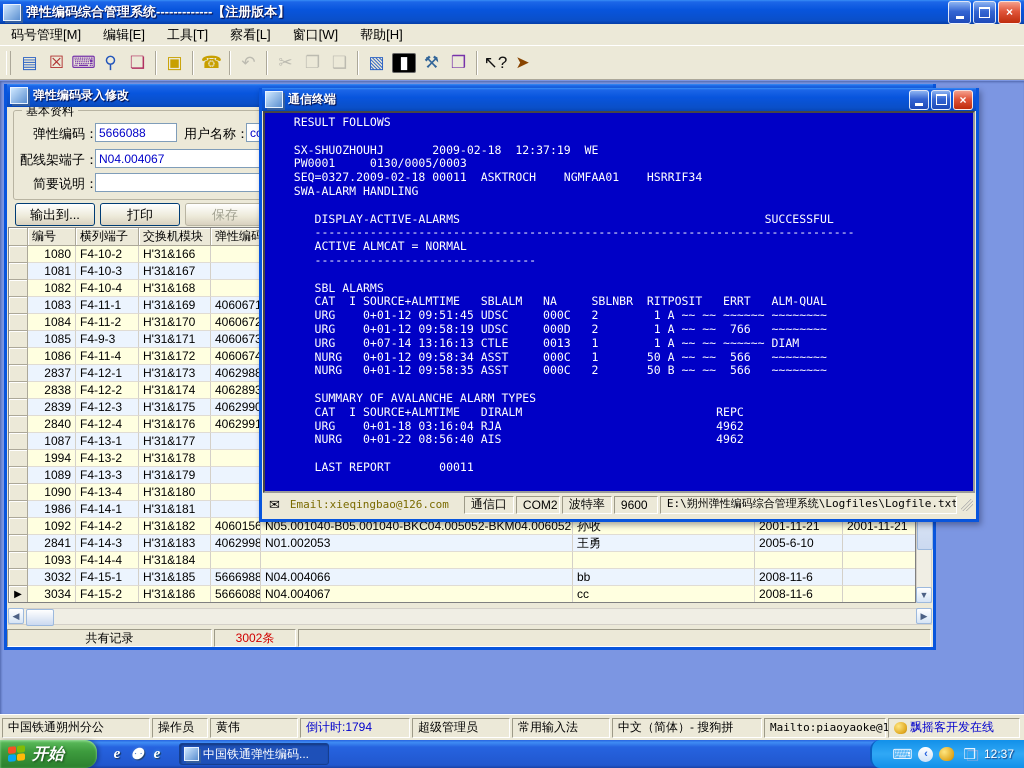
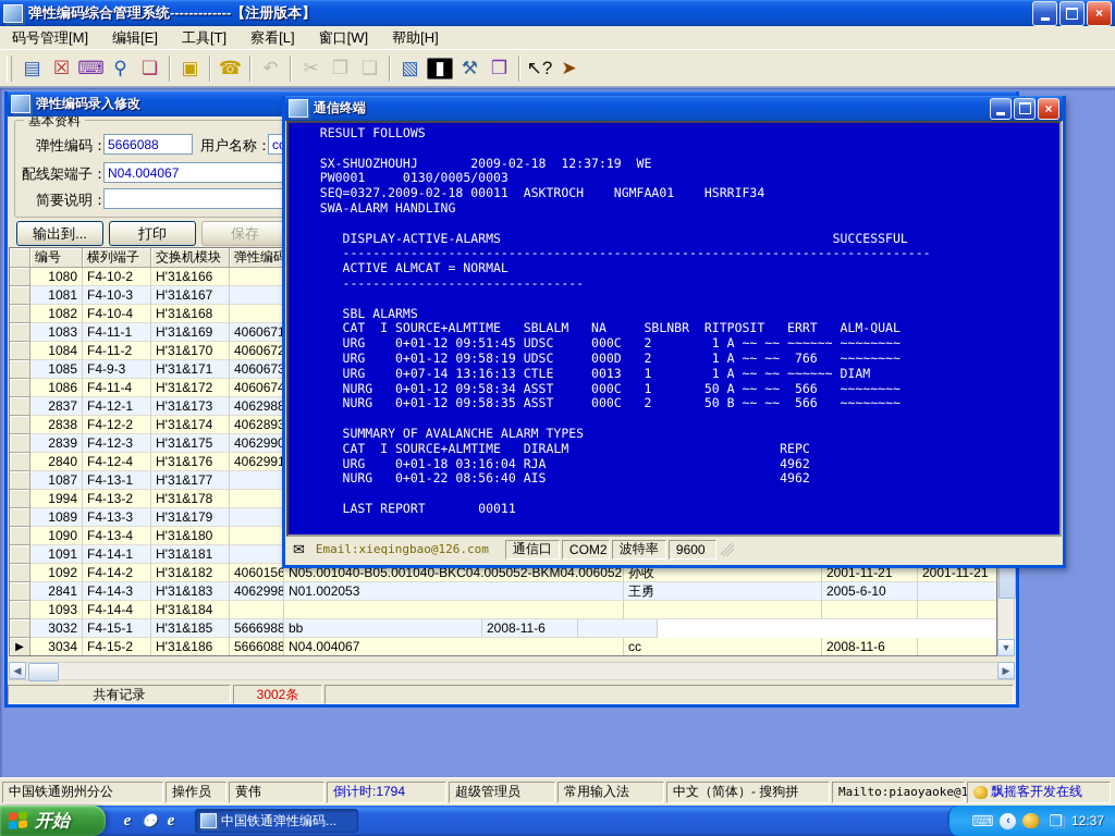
  弹性编码综合管理系统-------------【注册版本】
  ×
  码号管理[M]
  编辑[E]
  工具[T]
  察看[L]
  窗口[W]
  帮助[H]
  ▤
  ☒
  ⌨
  ⚲
  ❏
  ▣
  ☎
  ↶
  ✂
  ❐
  ❑
  ▧
  ▮
  ⚒
  ❒
  ↖?
  ➤
  弹性编码录入修改
  基本资料
  弹性编码：
  5666088
  用户名称：
  配线架端子：
  N04.004067
  简要说明：
  输出到...
  打印
  保存
  编号
  横列端子
  交换机模块
  弹性编码
  1080
  F4-10-2
  H'31&166
  1081
  F4-10-3
  H'31&167
  1082
  F4-10-4
  H'31&168
  1083
  F4-11-1
  H'31&169
  406067
  1084
  F4-11-2
  H'31&170
  406067
  1085
  F4-9-3
  H'31&171
  406067
  1086
  F4-11-4
  H'31&172
  406067
  2837
  F4-12-1
  H'31&173
  406298
  2838
  F4-12-2
  H'31&174
  406289
  2839
  F4-12-3
  H'31&175
  406299
  2840
  F4-12-4
  H'31&176
  406299
  1087
  F4-13-1
  H'31&177
  1994
  F4-13-2
  H'31&178
  1089
  F4-13-3
  H'31&179
  1090
  F4-13-4
  H'31&180
- 1986
+ 1091
  F4-14-1
  H'31&181
  1092
  F4-14-2
  H'31&182
  4060156
  N05.001040-B05.001040-BKC04.005052-BKM04.006052
  孙收
  2001-11-21
  2001-11-21
  2841
  F4-14-3
  H'31&183
  4062998
  N01.002053
  王勇
  2005-6-10
  1093
  F4-14-4
  H'31&184
  3032
  F4-15-1
  H'31&185
  5666988
- N04.004066
  bb
  2008-11-6
  ▶
  3034
  F4-15-2
  H'31&186
  5666088
  N04.004067
  cc
  2008-11-6
  ▼
  ◀
  ▶
  共有记录
  3002条
  通信终端
  ×
  RESULT FOLLOWS
  SX-SHUOZHOUHJ 2009-02-18 12:37:19 WE
  PW0001 0130/0005/0003
  SEQ=0327.2009-02-18 00011 ASKTROCH NGMFAA01 HSRRIF34
  SWA-ALARM HANDLING
  DISPLAY-ACTIVE-ALARMS SUCCESSFUL
  ------------------------------------------------------------------------------
  ACTIVE ALMCAT = NORMAL
  --------------------------------
  SBL ALARMS
  CAT I SOURCE+ALMTIME SBLALM NA SBLNBR RITPOSIT ERRT ALM-QUAL
  URG 0+01-12 09:51:45 UDSC 000C 2 1 A ~~ ~~ ~~~~~~ ~~~~~~~~
  URG 0+01-12 09:58:19 UDSC 000D 2 1 A ~~ ~~ 766 ~~~~~~~~
  URG 0+07-14 13:16:13 CTLE 0013 1 1 A ~~ ~~ ~~~~~~ DIAM
  NURG 0+01-12 09:58:34 ASST 000C 1 50 A ~~ ~~ 566 ~~~~~~~~
  NURG 0+01-12 09:58:35 ASST 000C 2 50 B ~~ ~~ 566 ~~~~~~~~
  SUMMARY OF AVALANCHE ALARM TYPES
  CAT I SOURCE+ALMTIME DIRALM REPC
  URG 0+01-18 03:16:04 RJA 4962
  NURG 0+01-22 08:56:40 AIS 4962
  LAST REPORT 00011
  ✉
  Email:xieqingbao@126.com
  通信口
  COM2
  波特率
  9600
- E:\朔州弹性编码综合管理系统\Logfiles\Logfile.txt
  中国铁通朔州分公
  操作员
  黄伟
  倒计时:1794
  超级管理员
  常用输入法
  中文（简体）- 搜狗拼
  Mailto:piaoyaoke@1
  飘摇客开发在线
  开始
  e
  ⚉
  e
  中国铁通弹性编码...
  ⌨
  ‹
  ❒
  12:37
